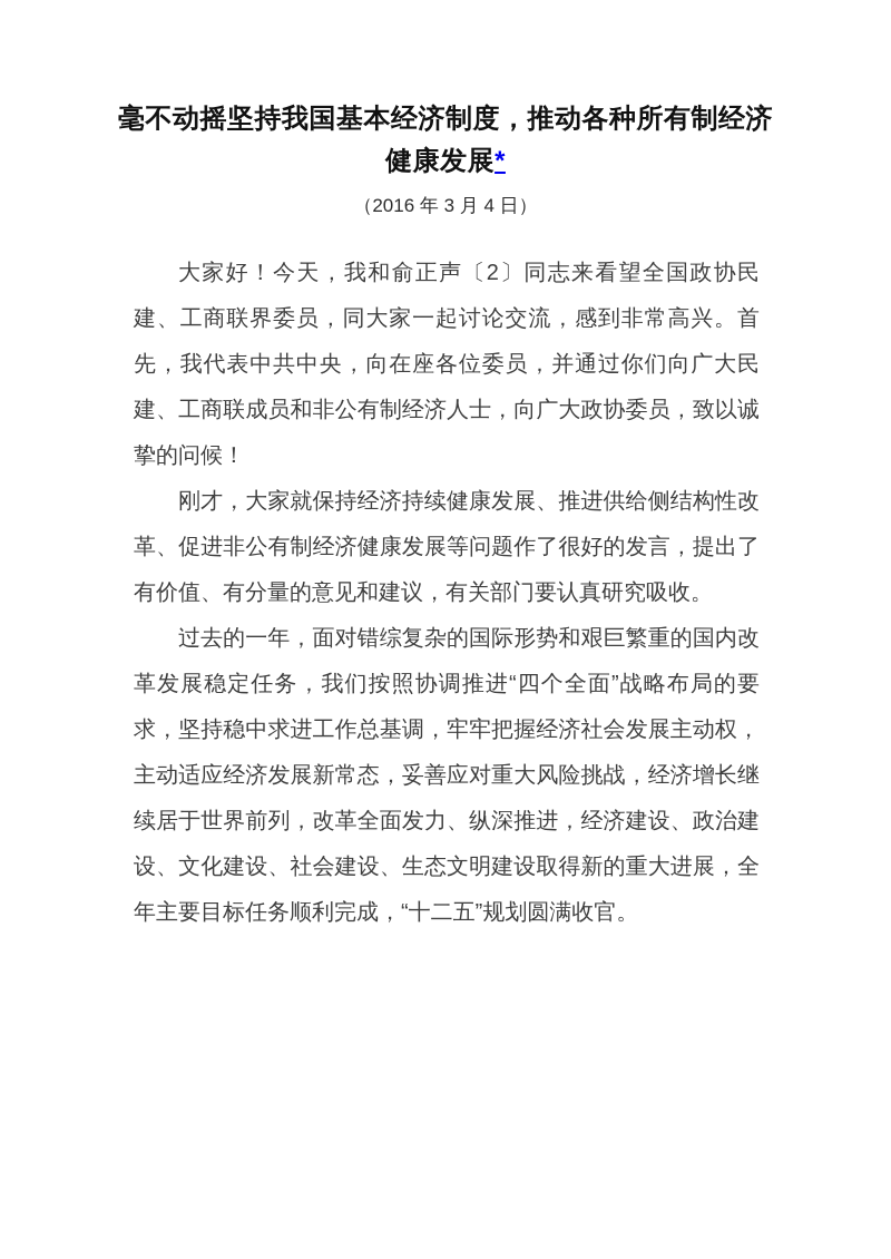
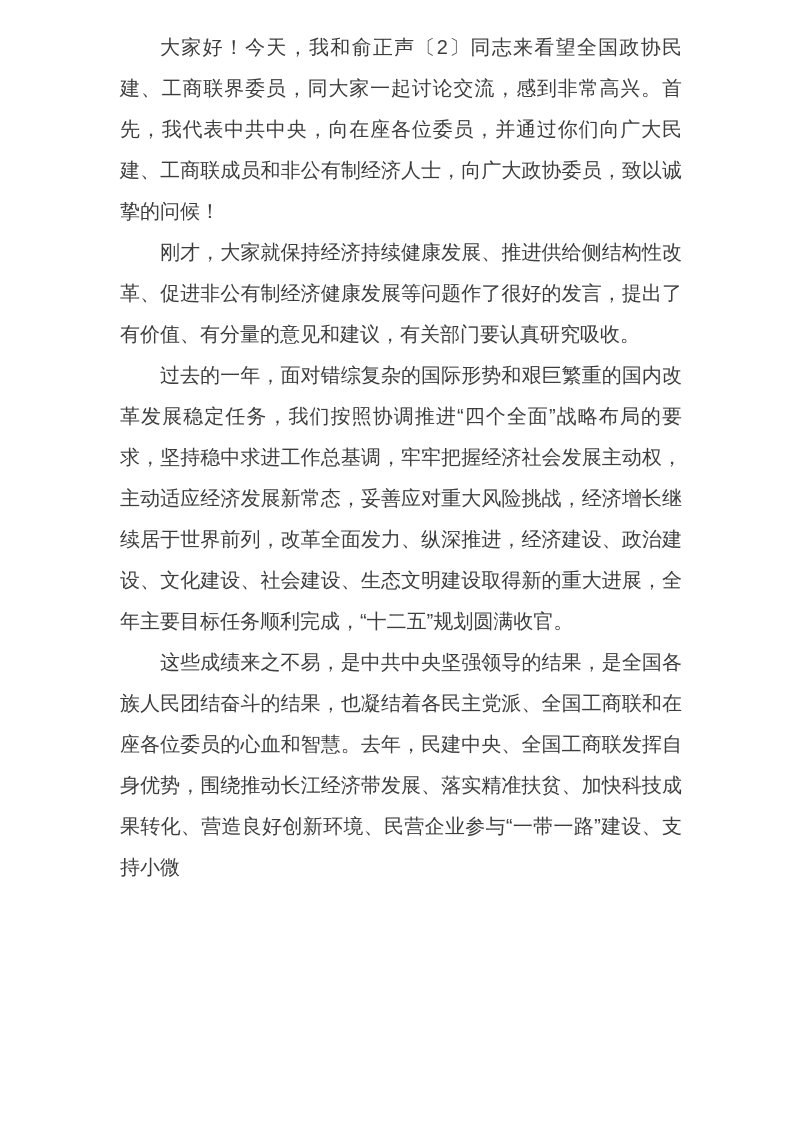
- 毫不动摇坚持我国基本经济制度，推动各种所有制经济健康发展*
- （2016 年 3 月 4 日）
  大家好！今天，我和俞正声〔2〕同志来看望全国政协民建、工商联界委员，同大家一起讨论交流，感到非常高兴。首先，我代表中共中央，向在座各位委员，并通过你们向广大民建、工商联成员和非公有制经济人士，向广大政协委员，致以诚挚的问候！
  刚才，大家就保持经济持续健康发展、推进供给侧结构性改革、促进非公有制经济健康发展等问题作了很好的发言，提出了有价值、有分量的意见和建议，有关部门要认真研究吸收。
  过去的一年，面对错综复杂的国际形势和艰巨繁重的国内改革发展稳定任务，我们按照协调推进“四个全面”战略布局的要求，坚持稳中求进工作总基调，牢牢把握经济社会发展主动权，主动适应经济发展新常态，妥善应对重大风险挑战，经济增长继续居于世界前列，改革全面发力、纵深推进，经济建设、政治建设、文化建设、社会建设、生态文明建设取得新的重大进展，全年主要目标任务顺利完成，“十二五”规划圆满收官。
+ 这些成绩来之不易，是中共中央坚强领导的结果，是全国各族人民团结奋斗的结果，也凝结着各民主党派、全国工商联和在座各位委员的心血和智慧。去年，民建中央、全国工商联发挥自身优势，围绕推动长江经济带发展、落实精准扶贫、加快科技成果转化、营造良好创新环境、民营企业参与“一带一路”建设、支持小微
